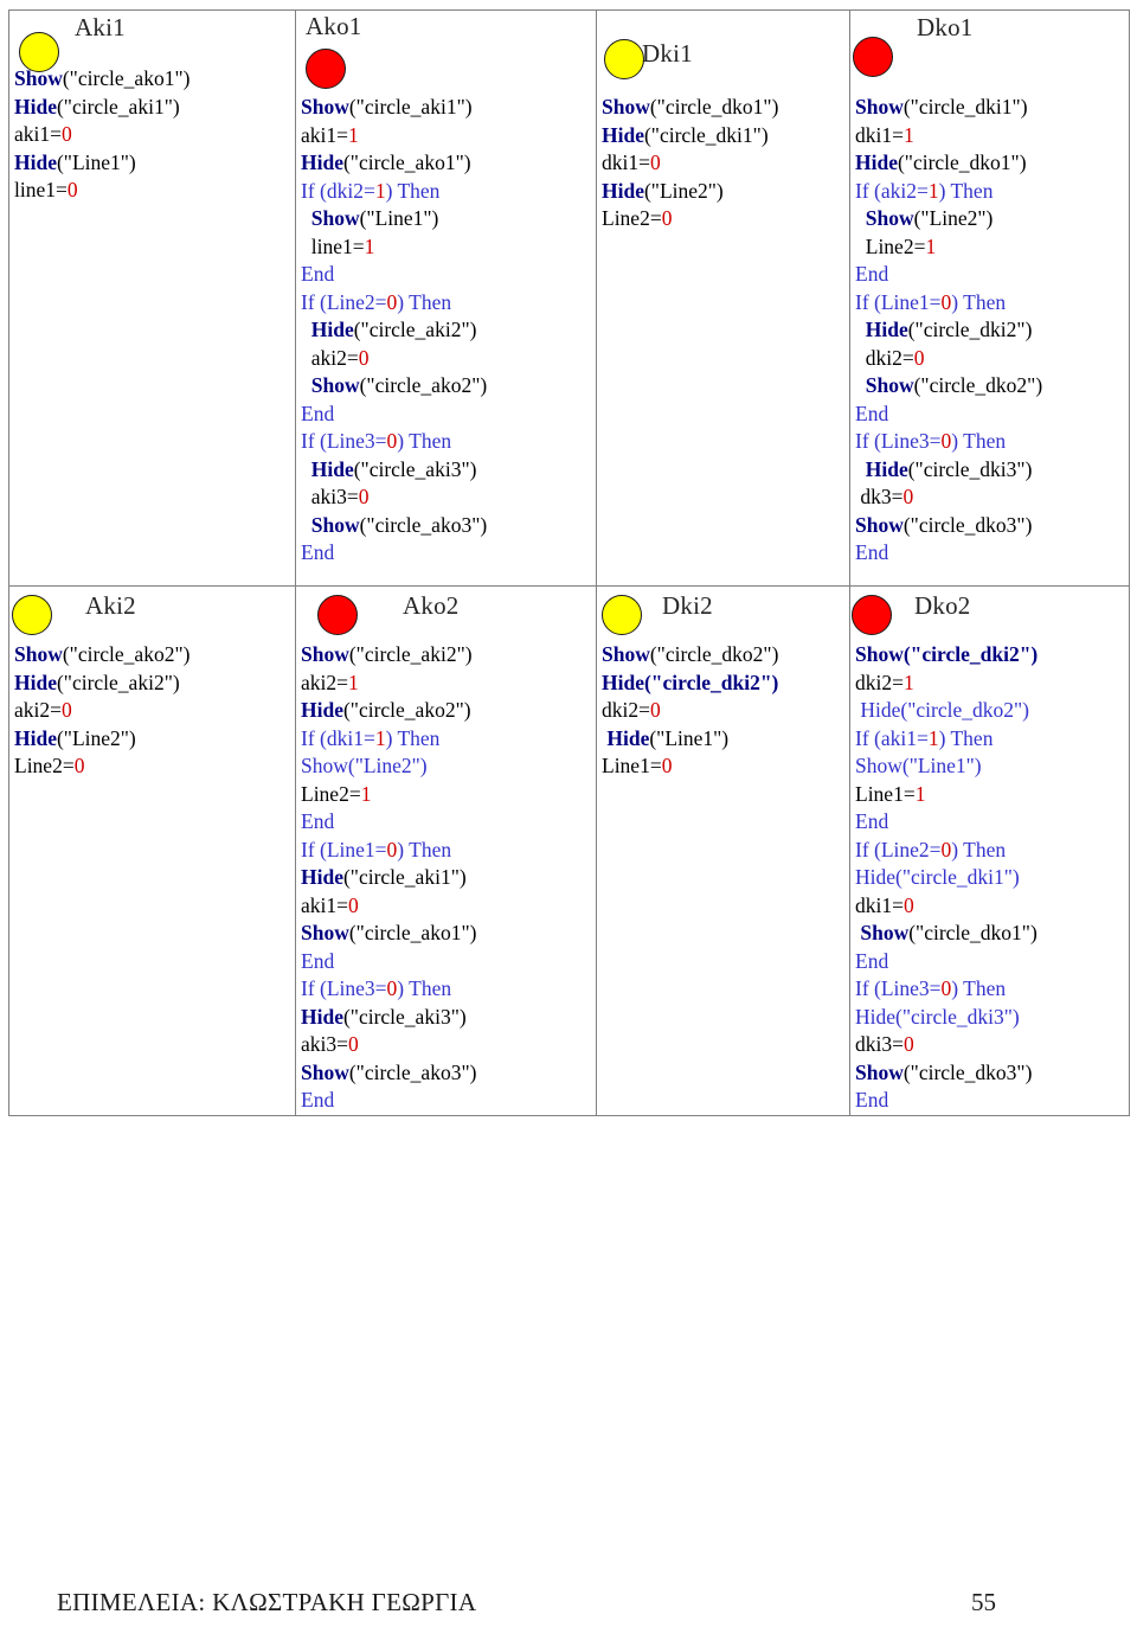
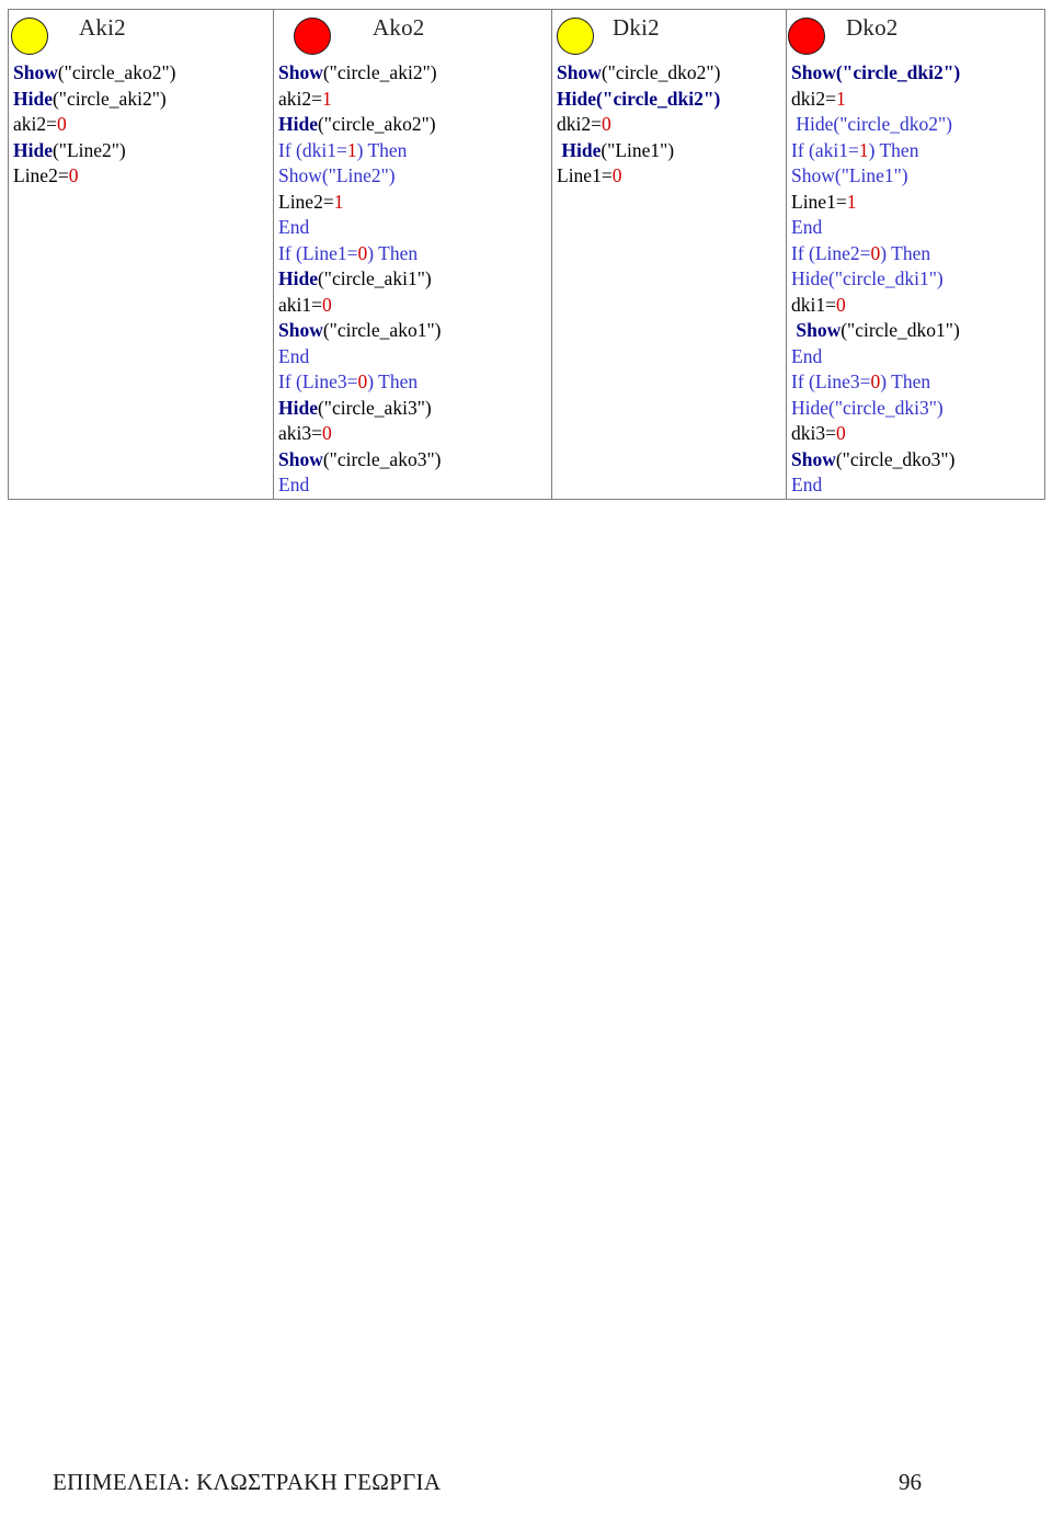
- Aki1 Show("circle_ako1")Hide("circle_aki1")aki1=0Hide("Line1")line1=0	Ako1 Show("circle_aki1")aki1=1Hide("circle_ako1")If (dki2=1) Then Show("Line1") line1=1EndIf (Line2=0) Then Hide("circle_aki2") aki2=0 Show("circle_ako2")EndIf (Line3=0) Then Hide("circle_aki3") aki3=0 Show("circle_ako3")End	Dki1 Show("circle_dko1")Hide("circle_dki1")dki1=0Hide("Line2")Line2=0	Dko1 Show("circle_dki1")dki1=1Hide("circle_dko1")If (aki2=1) Then Show("Line2") Line2=1EndIf (Line1=0) Then Hide("circle_dki2") dki2=0 Show("circle_dko2")EndIf (Line3=0) Then Hide("circle_dki3") dk3=0Show("circle_dko3")End
  Aki2 Show("circle_ako2")Hide("circle_aki2")aki2=0Hide("Line2")Line2=0	Ako2 Show("circle_aki2")aki2=1Hide("circle_ako2")If (dki1=1) ThenShow("Line2")Line2=1EndIf (Line1=0) ThenHide("circle_aki1")aki1=0Show("circle_ako1")EndIf (Line3=0) ThenHide("circle_aki3")aki3=0Show("circle_ako3")End	Dki2 Show("circle_dko2")Hide("circle_dki2")dki2=0 Hide("Line1")Line1=0	Dko2 Show("circle_dki2")dki2=1 Hide("circle_dko2")If (aki1=1) ThenShow("Line1")Line1=1EndIf (Line2=0) ThenHide("circle_dki1")dki1=0 Show("circle_dko1")EndIf (Line3=0) ThenHide("circle_dki3")dki3=0Show("circle_dko3")End
  ΕΠΙΜΕΛΕΙΑ: ΚΛΩΣΤΡΑΚΗ ΓΕΩΡΓΙΑ
- 55
+ 96
